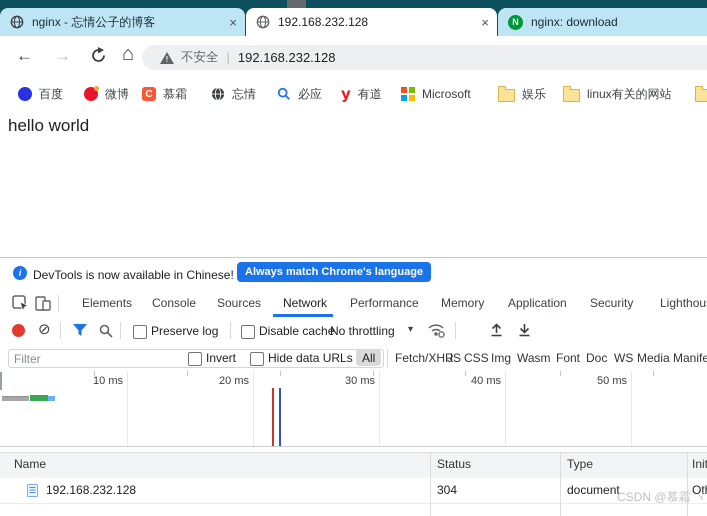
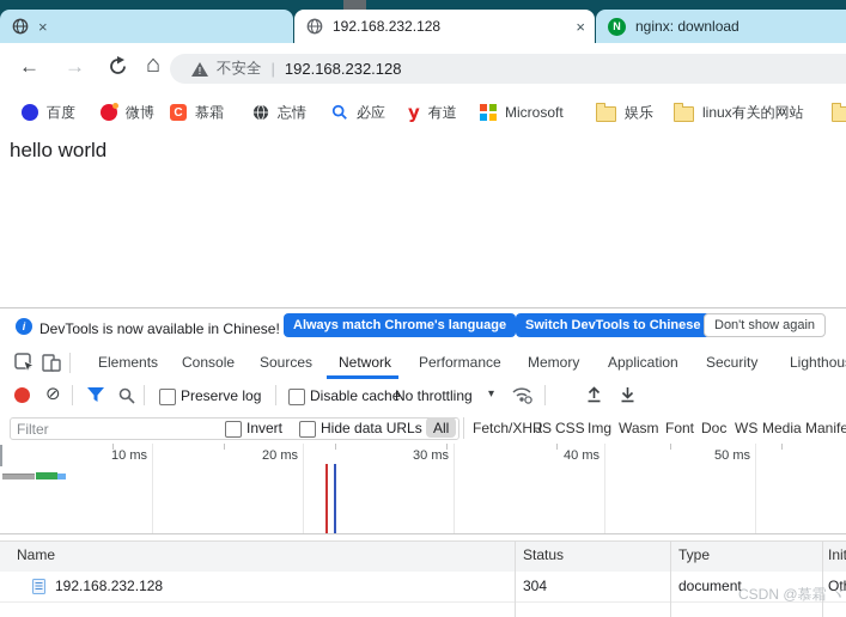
- nginx - 忘情公子的博客
  ×
  192.168.232.128
  ×
  N
  nginx: download
  ←
  →
  ⌂
  !
  不安全
  |
  192.168.232.128
  百度
  微博
  C
  慕霜
  忘情
  必应
  y
  有道
  Microsoft
  娱乐
  linux有关的网站
  hello world
  i
  DevTools is now available in Chinese!
  Always match Chrome's language
+ Switch DevTools to Chinese
+ Don't show again
  Elements
  Console
  Sources
  Network
  Performance
  Memory
  Application
  Security
  Lighthou
  ⊘
  Preserve log
  Disable cache
  No throttling
  ▾
  Filter
  Invert
  Hide data URLs
  All
  Fetch/XHR
  JS
  CSS
  Img
  Wasm
  Font
  Doc
  WS
  Media
  Manife
  10 ms
  20 ms
  30 ms
  40 ms
  50 ms
  Name
  Status
  Type
  192.168.232.128
  304
  document
  CSDN @慕霜 ヾ
